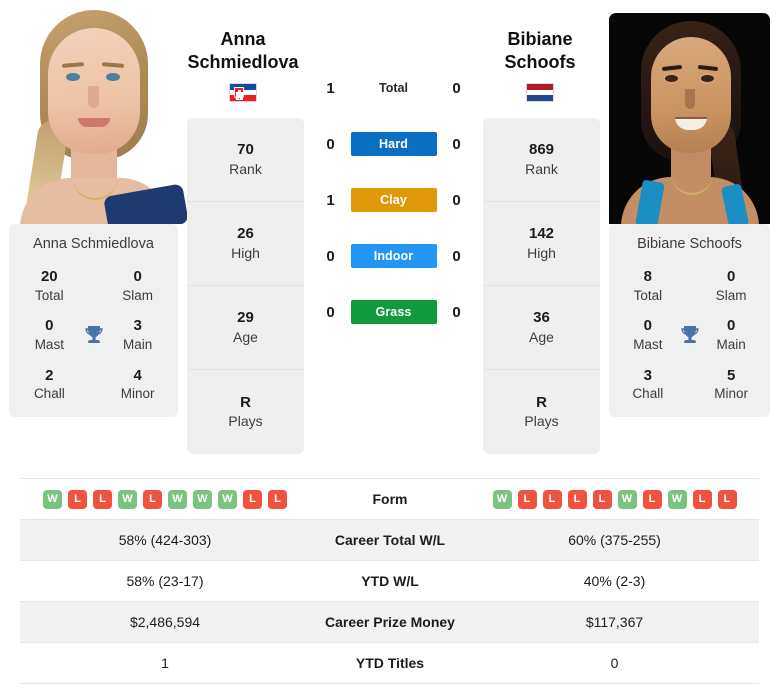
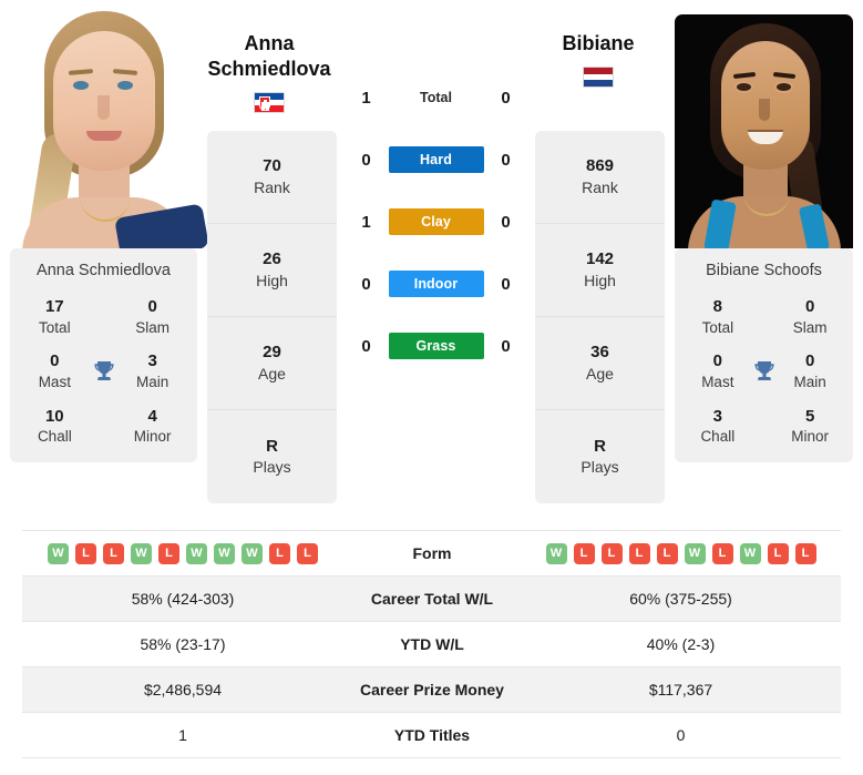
  Anna Schmiedlova
- 20
+ 17
  Total
  0
  Slam
  0
  Mast
  3
  Main
- 2
+ 10
  Chall
  4
  Minor
  70
  Rank
  26
  High
  29
  Age
  R
  Plays
  1
  Total
  0
  0
  Hard
  0
  1
  Clay
  0
  0
  Indoor
  0
  0
  Grass
  0
  869
  Rank
  142
  High
  36
  Age
  R
  Plays
  Bibiane Schoofs
  8
  Total
  0
  Slam
  0
  Mast
  0
  Main
  3
  Chall
  5
  Minor
  Anna
  Schmiedlova
  Bibiane
- Schoofs
  W L L W L W W W L L	Form	W L L L L W L W L L
  58% (424-303)	Career Total W/L	60% (375-255)
  58% (23-17)	YTD W/L	40% (2-3)
  $2,486,594	Career Prize Money	$117,367
  1	YTD Titles	0
